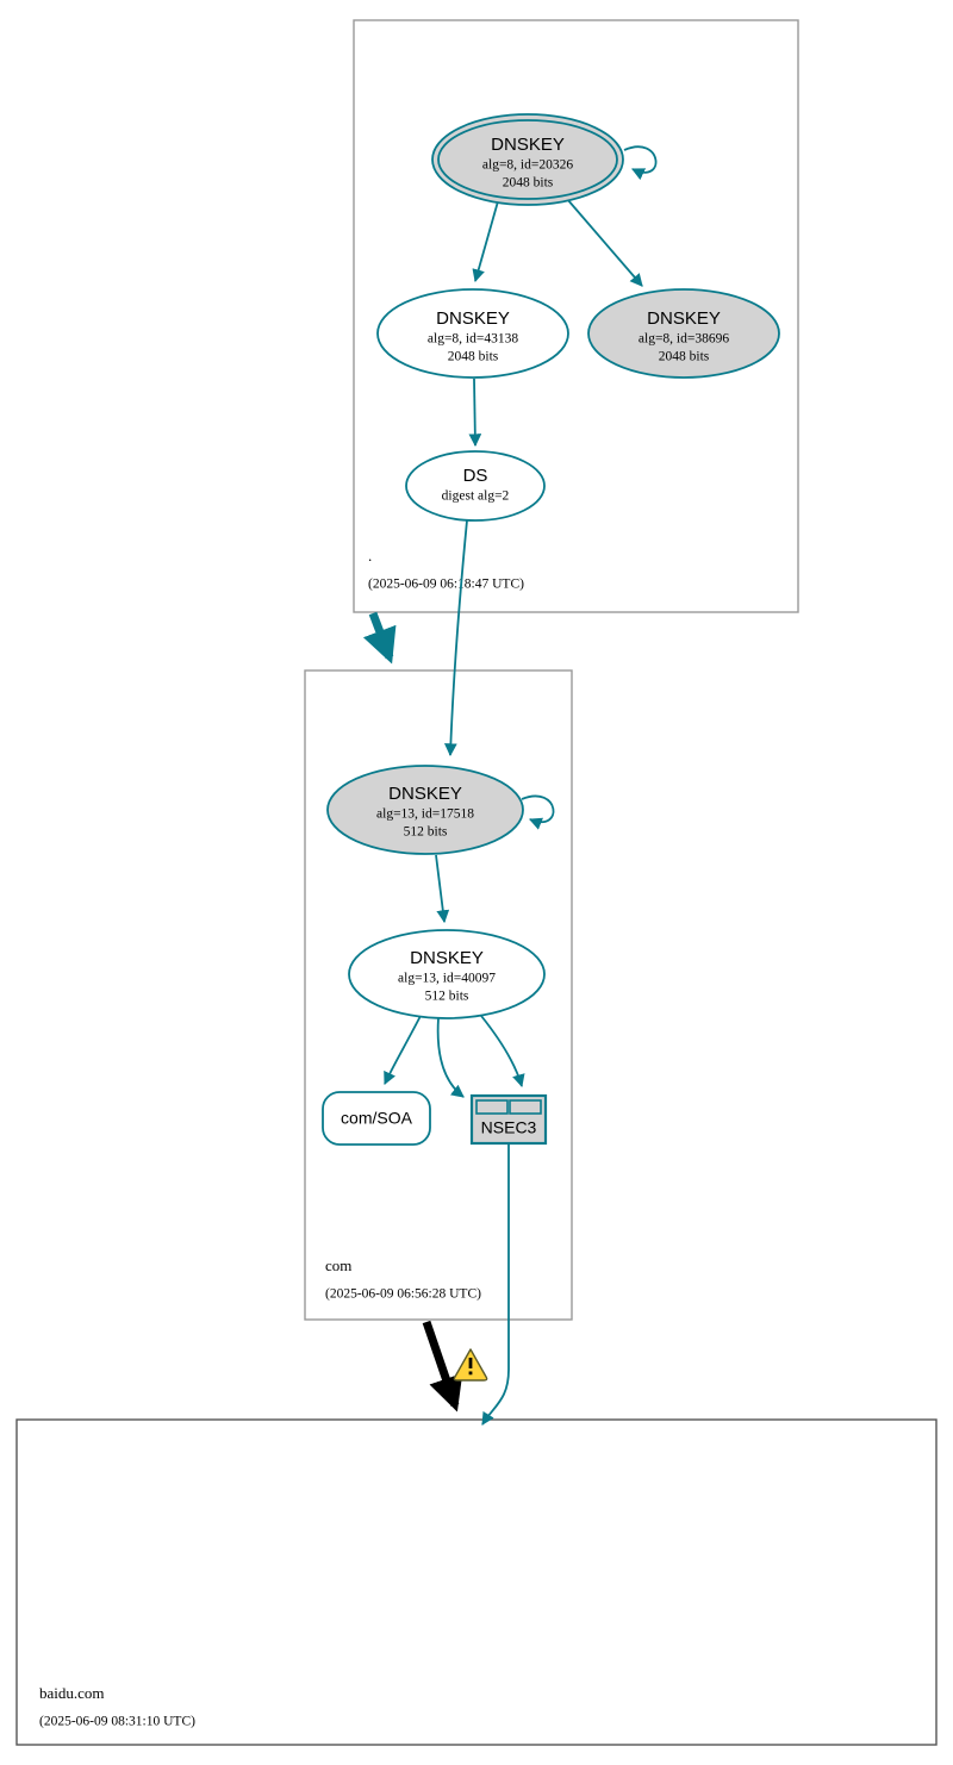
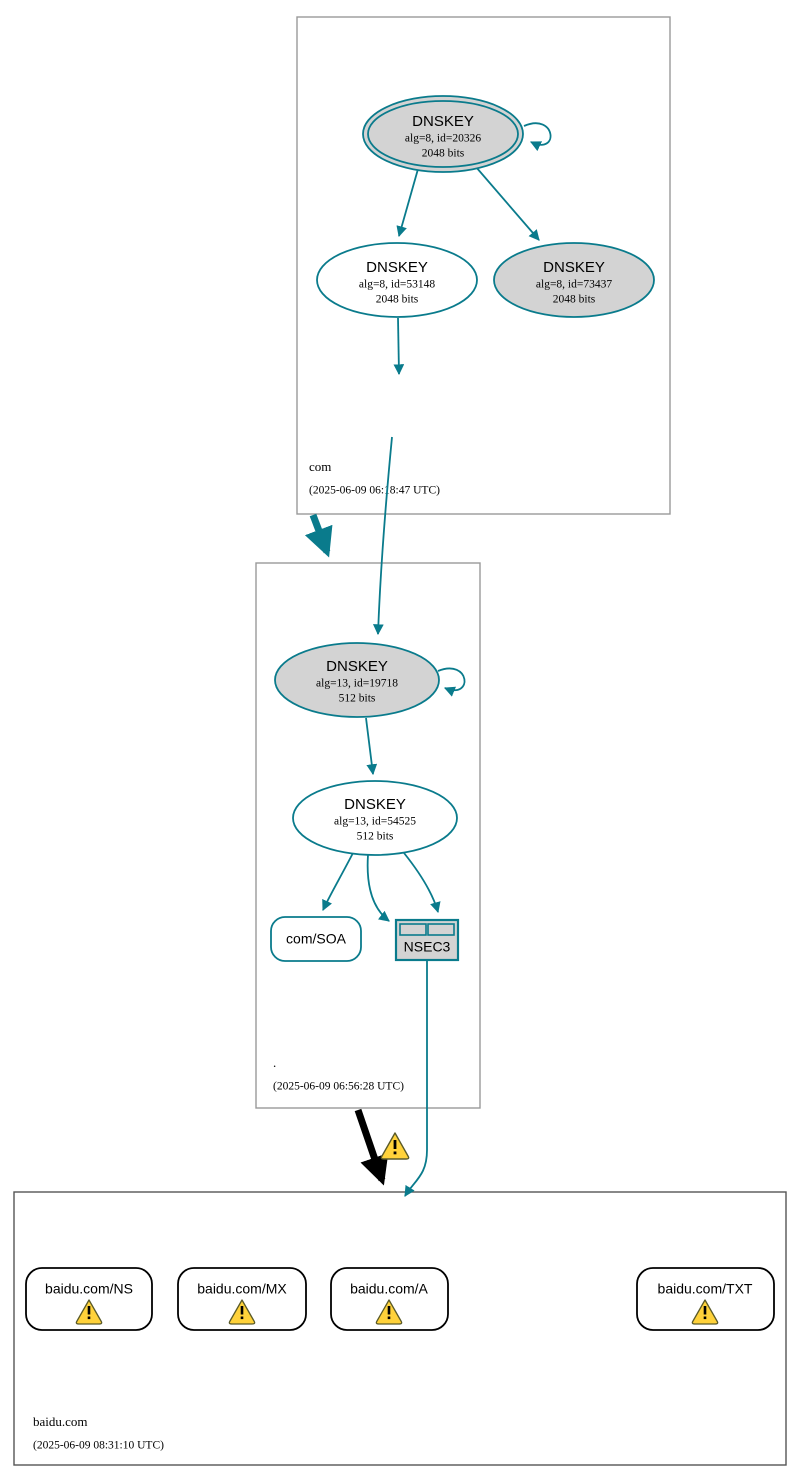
- .
+ com
  (2025-06-09 06:8:47 UTC)
- com
+ .
  (2025-06-09 06:56:28 UTC)
  baidu.com
  (2025-06-09 08:31:10 UTC)
  DNSKEY
  alg=8, id=20326
  2048 bits
  DNSKEY
- alg=8, id=43138
+ alg=8, id=53148
  2048 bits
  DNSKEY
- alg=8, id=38696
+ alg=8, id=73437
  2048 bits
- DS
- digest alg=2
  DNSKEY
- alg=13, id=17518
+ alg=13, id=19718
  512 bits
  DNSKEY
- alg=13, id=40097
+ alg=13, id=54525
  512 bits
  com/SOA
  NSEC3
+ baidu.com/NS
+ baidu.com/MX
+ baidu.com/A
+ baidu.com/TXT
